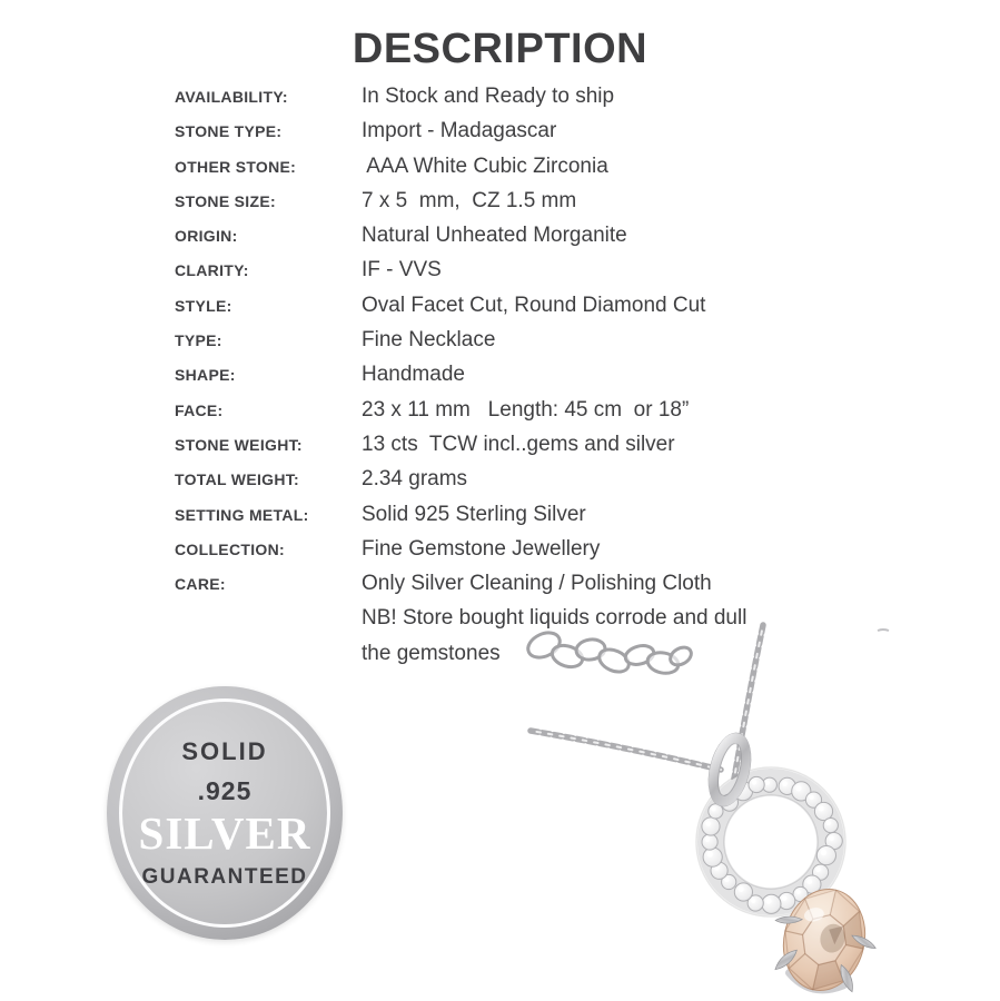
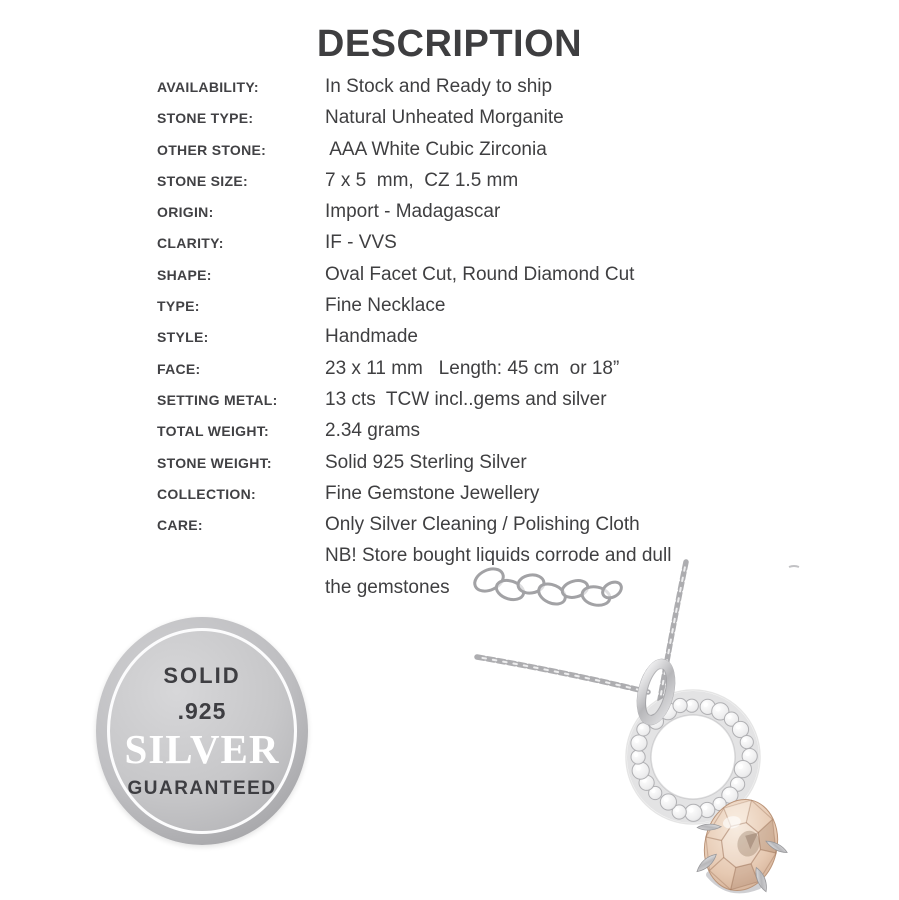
  DESCRIPTION
  AVAILABILITY:
  In Stock and Ready to ship
  STONE TYPE:
- Import - Madagascar
+ Natural Unheated Morganite
  OTHER STONE:
  AAA White Cubic Zirconia
  STONE SIZE:
  7 x 5 mm, CZ 1.5 mm
  ORIGIN:
- Natural Unheated Morganite
+ Import - Madagascar
  CLARITY:
  IF - VVS
- STYLE:
+ SHAPE:
  Oval Facet Cut, Round Diamond Cut
  TYPE:
  Fine Necklace
- SHAPE:
+ STYLE:
  Handmade
  FACE:
  23 x 11 mm Length: 45 cm or 18”
- STONE WEIGHT:
+ SETTING METAL:
  13 cts TCW incl..gems and silver
  TOTAL WEIGHT:
  2.34 grams
- SETTING METAL:
+ STONE WEIGHT:
  Solid 925 Sterling Silver
  COLLECTION:
  Fine Gemstone Jewellery
  CARE:
  Only Silver Cleaning / Polishing Cloth
  NB! Store bought liquids corrode and dull
  the gemstones
  SOLID
  .925
  SILVER
  GUARANTEED
